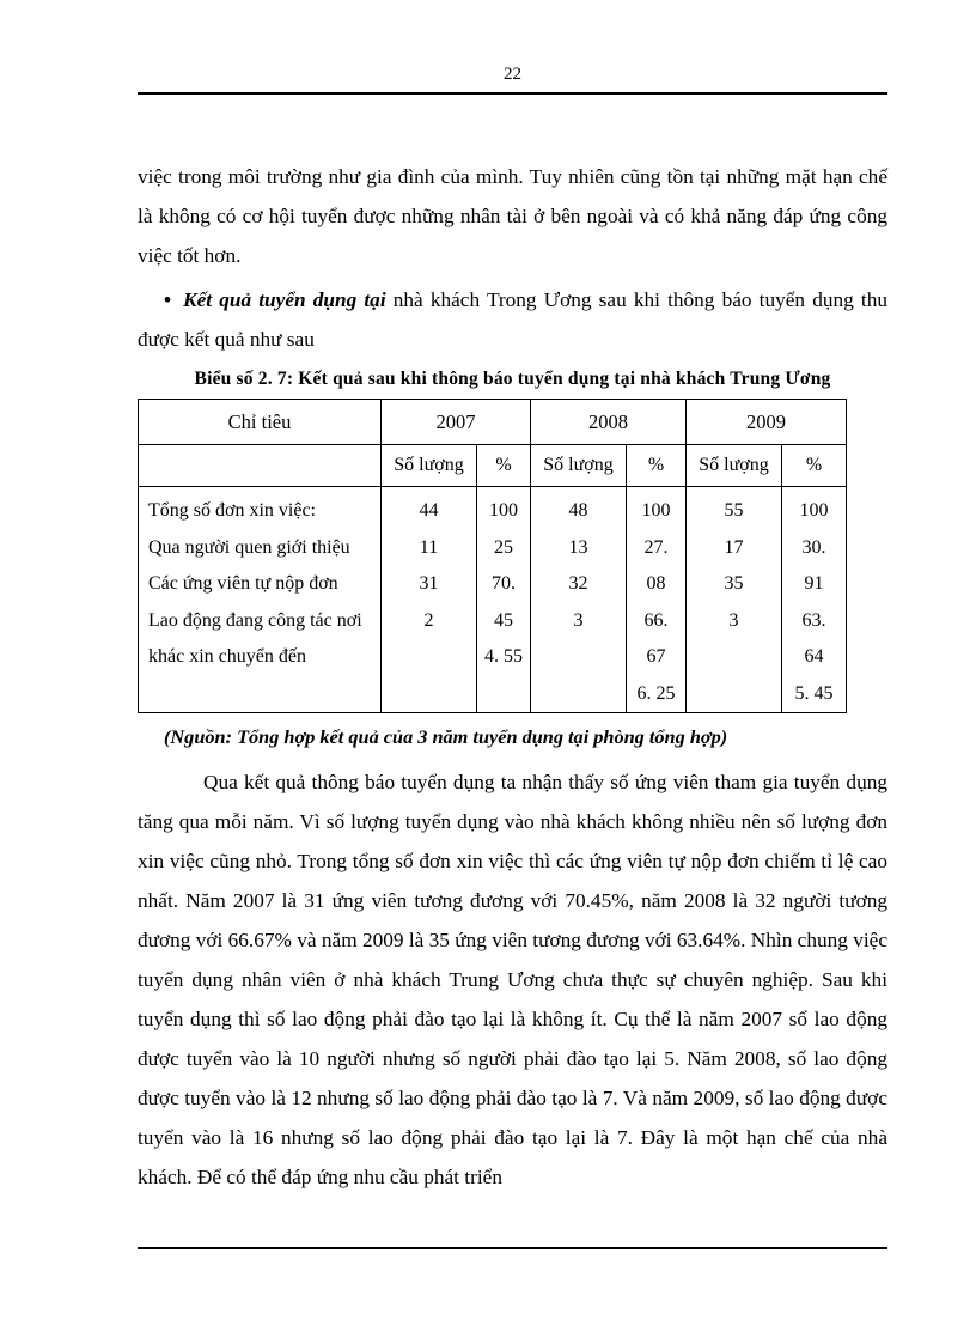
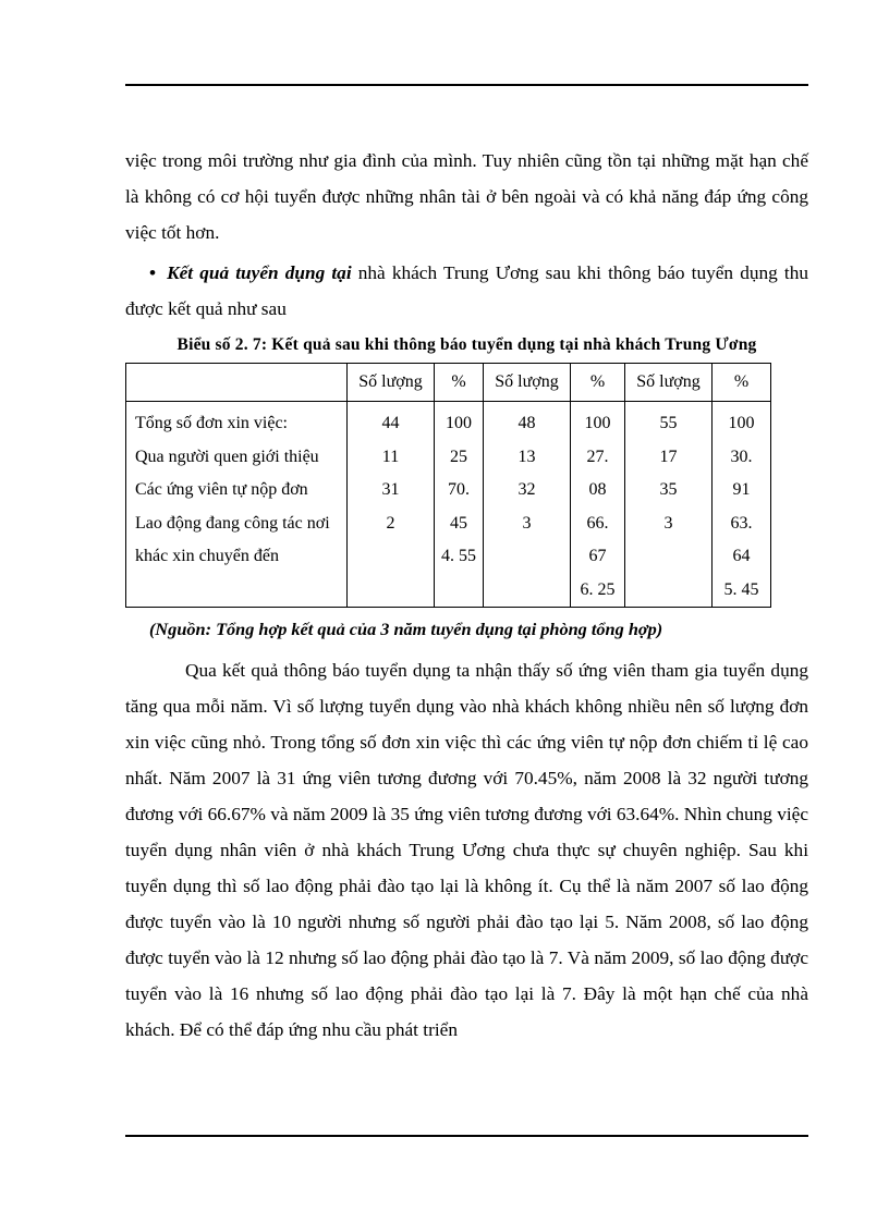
- 22
  việc trong môi trường như gia đình của mình. Tuy nhiên cũng tồn tại những mặt hạn chế là không có cơ hội tuyển được những nhân tài ở bên ngoài và có khả năng đáp ứng công việc tốt hơn.
- • Kết quả tuyển dụng tại nhà khách Trong Ương sau khi thông báo tuyển dụng thu được kết quả như sau
+ • Kết quả tuyển dụng tại nhà khách Trung Ương sau khi thông báo tuyển dụng thu được kết quả như sau
  Biểu số 2. 7: Kết quả sau khi thông báo tuyển dụng tại nhà khách Trung Ương
- Chỉ tiêu	2007	2008	2009
  	Số lượng	%	Số lượng	%	Số lượng	%
  Tổng số đơn xin việc: Qua người quen giới thiệu Các ứng viên tự nộp đơn Lao động đang công tác nơi khác xin chuyển đến	44 11 31 2	100 25 70. 45 4. 55	48 13 32 3	100 27. 08 66. 67 6. 25	55 17 35 3	100 30. 91 63. 64 5. 45
  (Nguồn: Tổng hợp kết quả của 3 năm tuyển dụng tại phòng tổng hợp)
  Qua kết quả thông báo tuyển dụng ta nhận thấy số ứng viên tham gia tuyển dụng tăng qua mỗi năm. Vì số lượng tuyển dụng vào nhà khách không nhiều nên số lượng đơn xin việc cũng nhỏ. Trong tổng số đơn xin việc thì các ứng viên tự nộp đơn chiếm tỉ lệ cao nhất. Năm 2007 là 31 ứng viên tương đương với 70.45%, năm 2008 là 32 người tương đương với 66.67% và năm 2009 là 35 ứng viên tương đương với 63.64%. Nhìn chung việc tuyển dụng nhân viên ở nhà khách Trung Ương chưa thực sự chuyên nghiệp. Sau khi tuyển dụng thì số lao động phải đào tạo lại là không ít. Cụ thể là năm 2007 số lao động được tuyển vào là 10 người nhưng số người phải đào tạo lại 5. Năm 2008, số lao động được tuyển vào là 12 nhưng số lao động phải đào tạo là 7. Và năm 2009, số lao động được tuyển vào là 16 nhưng số lao động phải đào tạo lại là 7. Đây là một hạn chế của nhà khách. Để có thể đáp ứng nhu cầu phát triển
